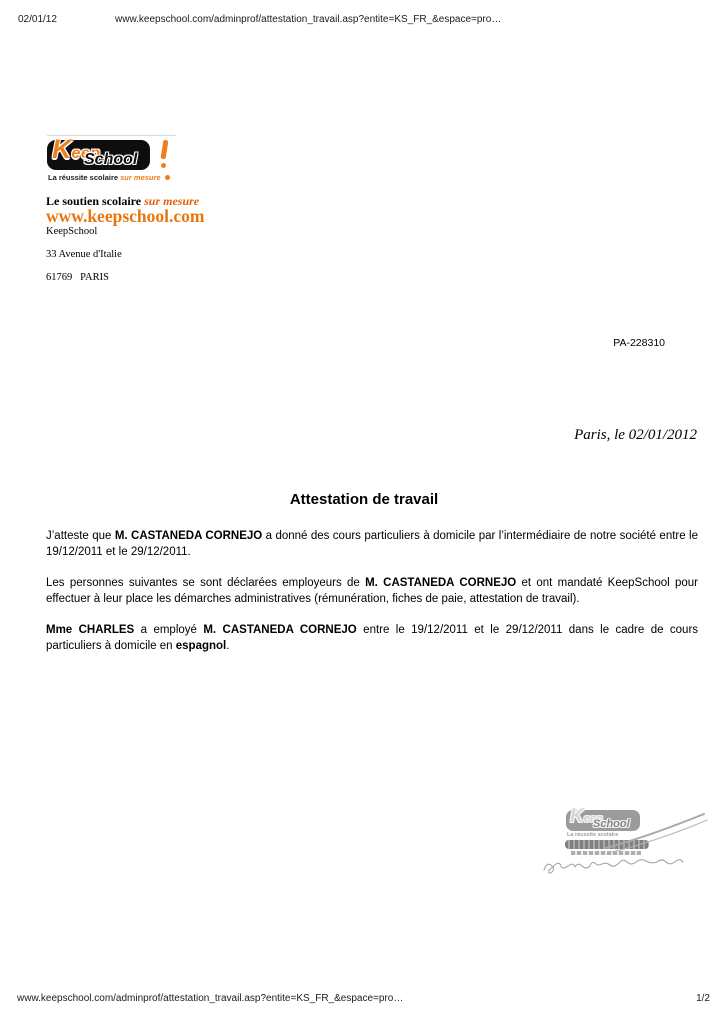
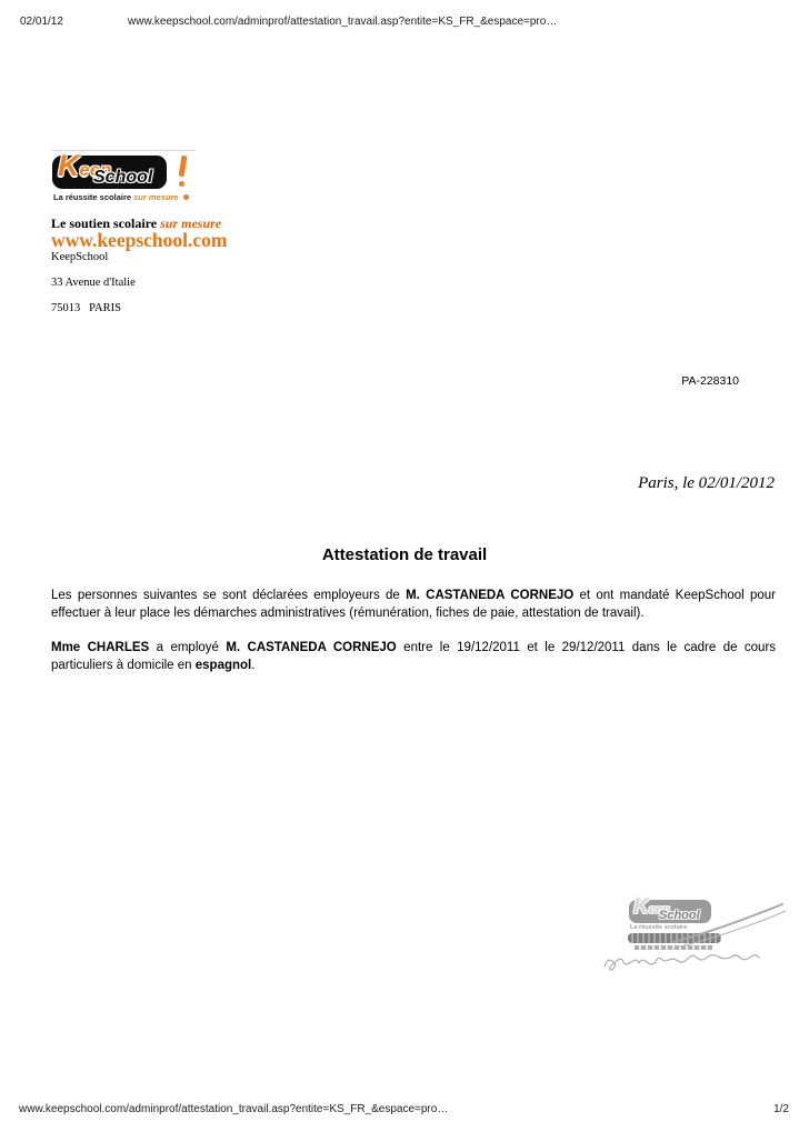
  02/01/12
  www.keepschool.com/adminprof/attestation_travail.asp?entite=KS_FR_&espace=pro…
  Keep
  School
  La réussite scolaire sur mesure
  Le soutien scolaire sur mesure
  www.keepschool.com
  KeepSchool
  33 Avenue d'Italie
- 61769 PARIS
+ 75013 PARIS
  PA-228310
  Paris, le 02/01/2012
  Attestation de travail
- J’atteste que M. CASTANEDA CORNEJO a donné des cours particuliers à domicile par l’intermédiaire de notre société entre le 19/12/2011 et le 29/12/2011.
  Les personnes suivantes se sont déclarées employeurs de M. CASTANEDA CORNEJO et ont mandaté KeepSchool pour effectuer à leur place les démarches administratives (rémunération, fiches de paie, attestation de travail).
  Mme CHARLES a employé M. CASTANEDA CORNEJO entre le 19/12/2011 et le 29/12/2011 dans le cadre de cours particuliers à domicile en espagnol.
  Keep
  School
  www.keepschool.com/adminprof/attestation_travail.asp?entite=KS_FR_&espace=pro…
  1/2
